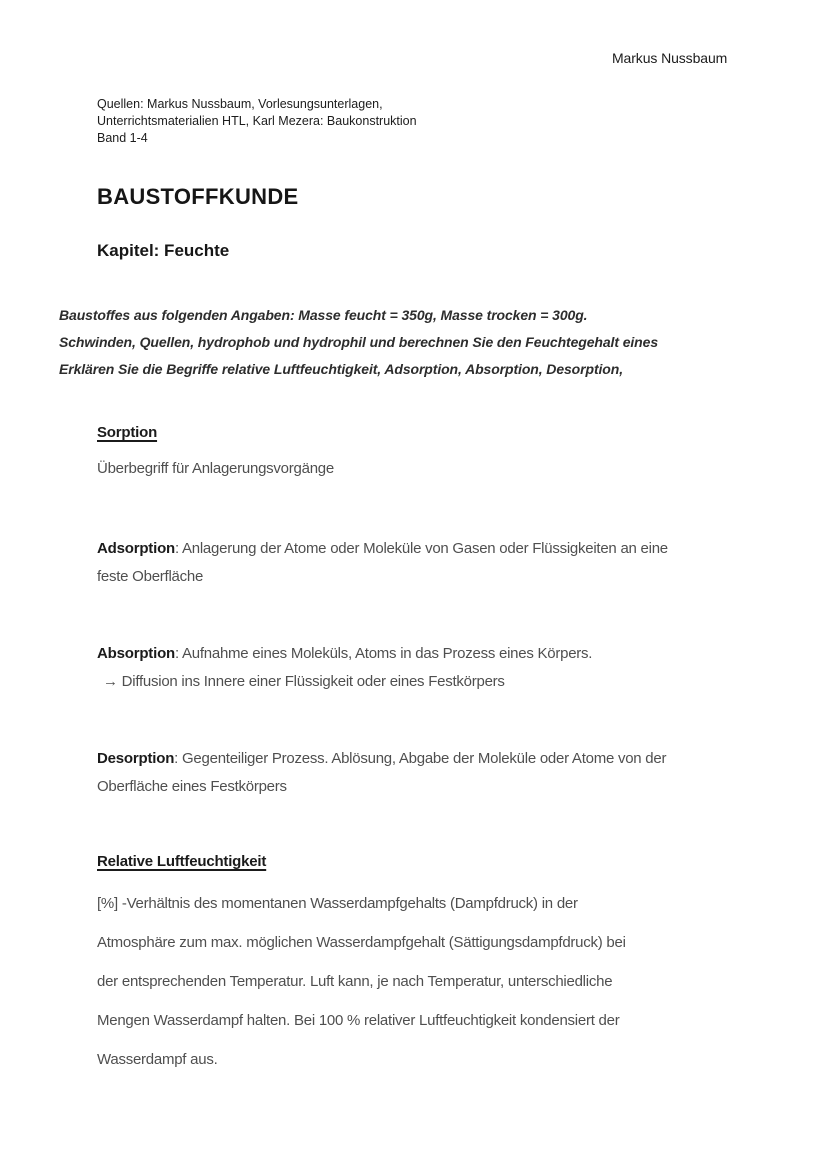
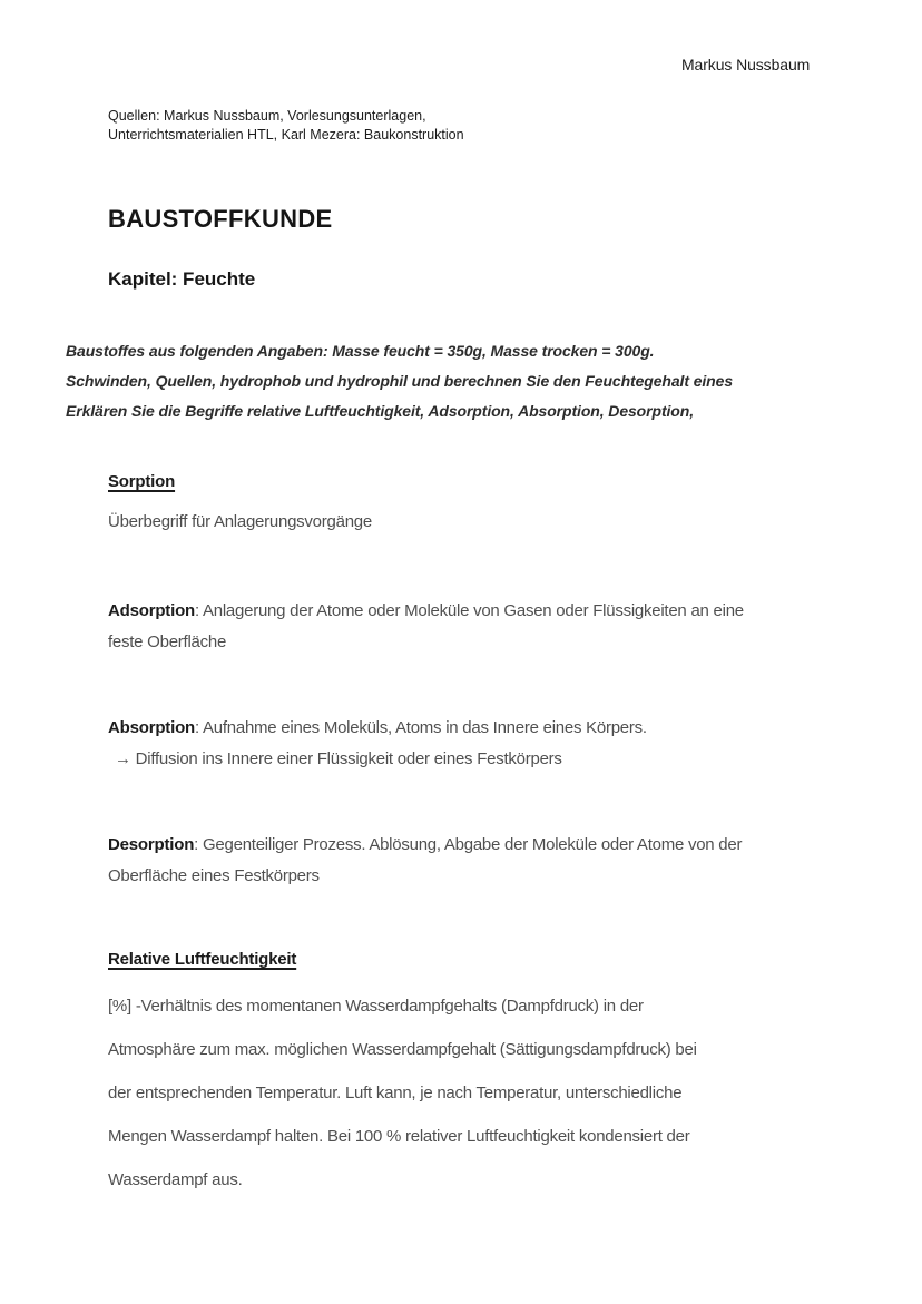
  Markus Nussbaum
  Quellen: Markus Nussbaum, Vorlesungsunterlagen,
  Unterrichtsmaterialien HTL, Karl Mezera: Baukonstruktion
- Band 1-4
  BAUSTOFFKUNDE
  Kapitel: Feuchte
  Baustoffes aus folgenden Angaben: Masse feucht = 350g, Masse trocken = 300g.
  Schwinden, Quellen, hydrophob und hydrophil und berechnen Sie den Feuchtegehalt eines
  Erklären Sie die Begriffe relative Luftfeuchtigkeit, Adsorption, Absorption, Desorption,
  Sorption
  Überbegriff für Anlagerungsvorgänge
  Adsorption: Anlagerung der Atome oder Moleküle von Gasen oder Flüssigkeiten an eine
  feste Oberfläche
- Absorption: Aufnahme eines Moleküls, Atoms in das Prozess eines Körpers.
+ Absorption: Aufnahme eines Moleküls, Atoms in das Innere eines Körpers.
  → Diffusion ins Innere einer Flüssigkeit oder eines Festkörpers
  Desorption: Gegenteiliger Prozess. Ablösung, Abgabe der Moleküle oder Atome von der
  Oberfläche eines Festkörpers
  Relative Luftfeuchtigkeit
  [%] -Verhältnis des momentanen Wasserdampfgehalts (Dampfdruck) in der
  Atmosphäre zum max. möglichen Wasserdampfgehalt (Sättigungsdampfdruck) bei
  der entsprechenden Temperatur. Luft kann, je nach Temperatur, unterschiedliche
  Mengen Wasserdampf halten. Bei 100 % relativer Luftfeuchtigkeit kondensiert der
  Wasserdampf aus.
